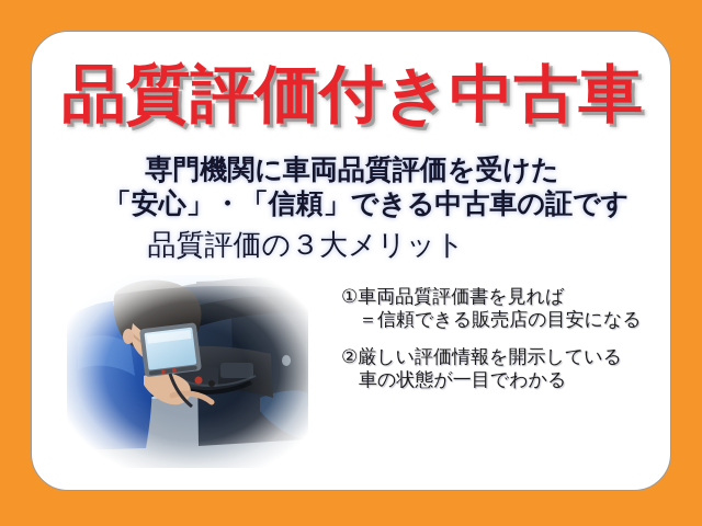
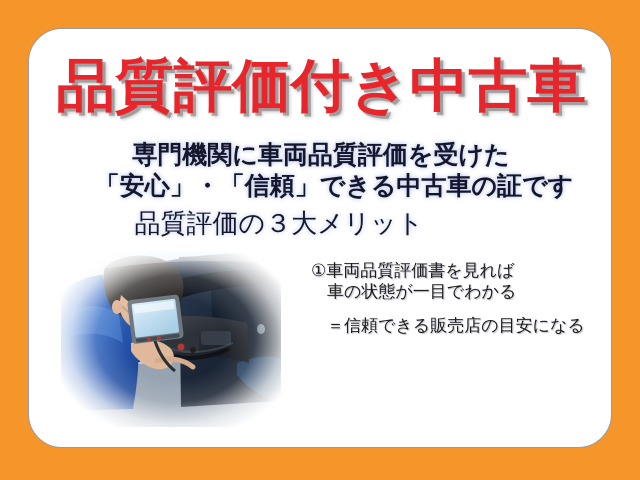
  品質評価付き中古車
  専門機関に車両品質評価を受けた
  「安心」・「信頼」できる中古車の証です
  品質評価の３大メリット
  ①車両品質評価書を見れば
- ＝信頼できる販売店の目安になる
+ 車の状態が一目でわかる
- ②厳しい評価情報を開示している
- 車の状態が一目でわかる
+ ＝信頼できる販売店の目安になる
